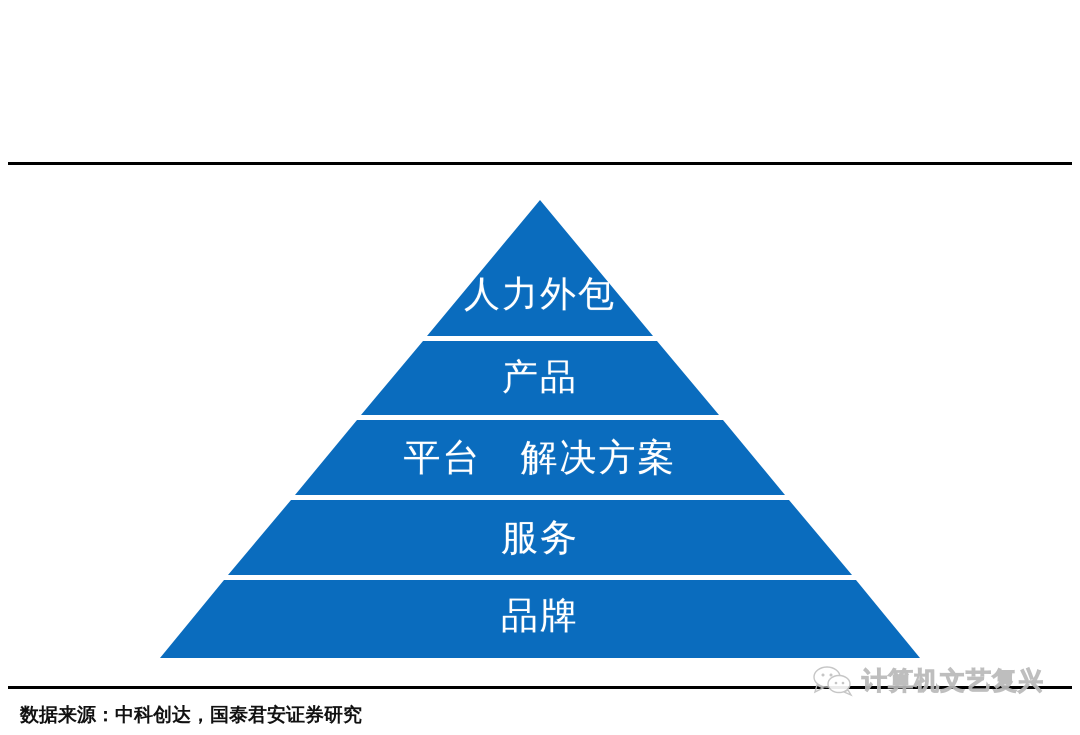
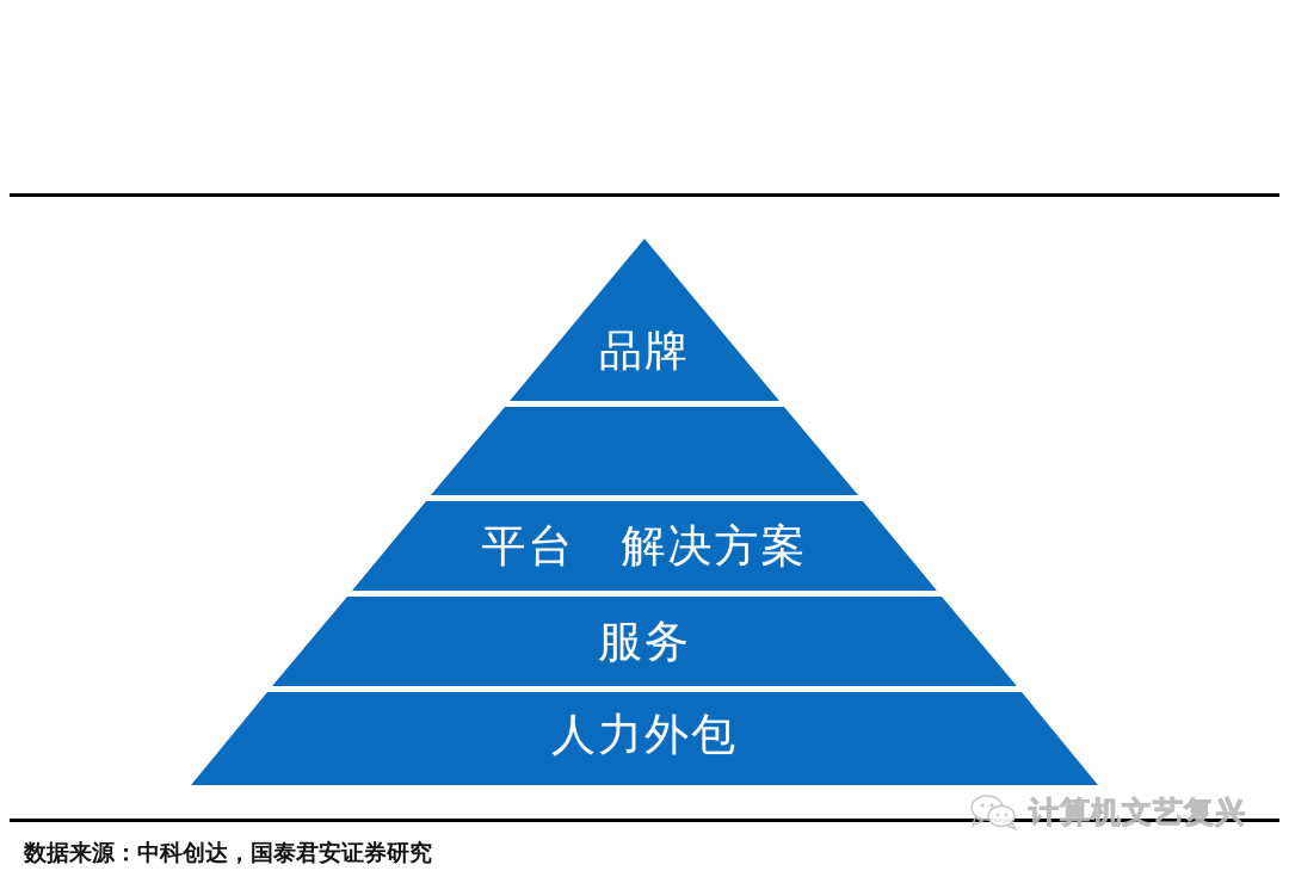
- 人力外包
+ 品牌
- 产品
  平台 解决方案
  服务
- 品牌
+ 人力外包
  数据来源：中科创达，国泰君安证券研究
  计算机文艺复兴
